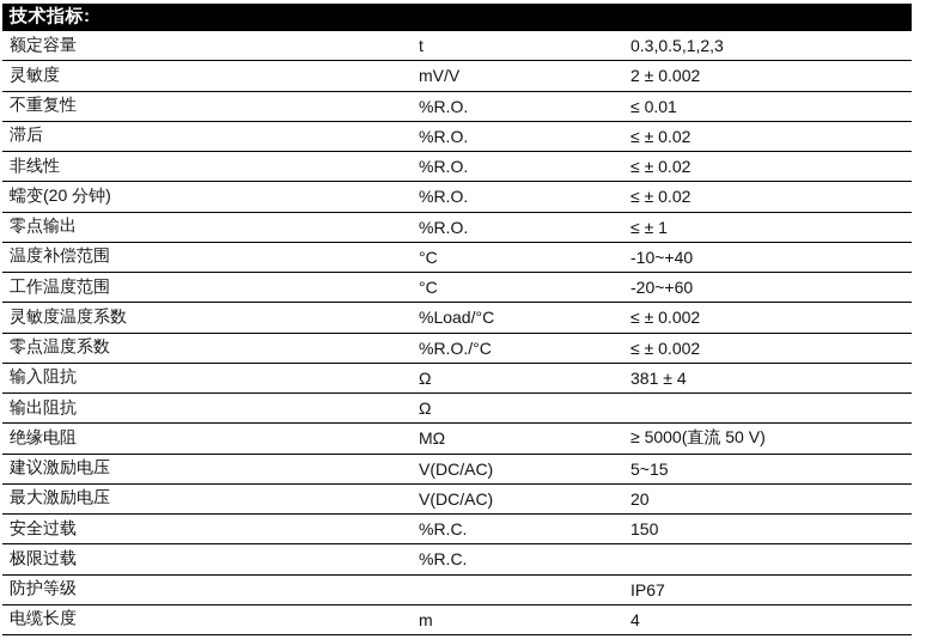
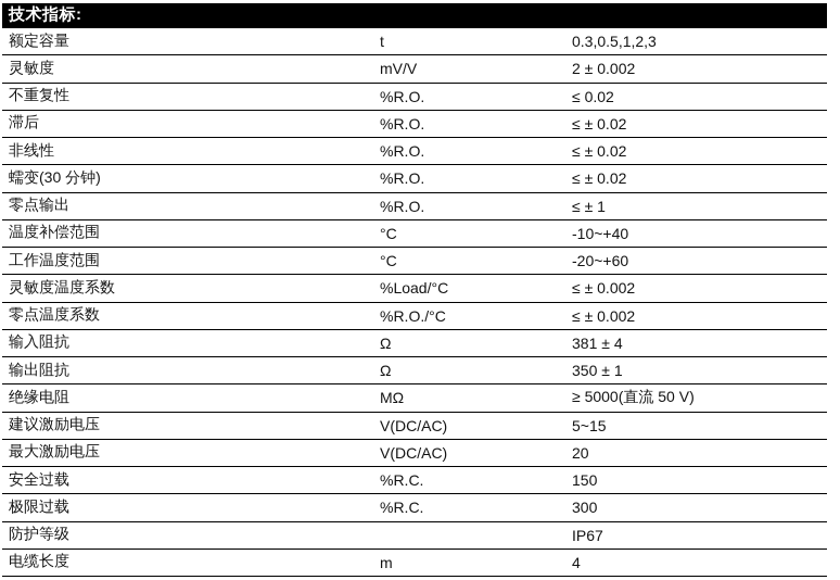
  技术指标:
  额定容量
  t
  0.3,0.5,1,2,3
  灵敏度
  mV/V
  2 ± 0.002
  不重复性
  %R.O.
- ≤ 0.01
+ ≤ 0.02
  滞后
  %R.O.
  ≤ ± 0.02
  非线性
  %R.O.
  ≤ ± 0.02
- 蠕变(20 分钟)
+ 蠕变(30 分钟)
  %R.O.
  ≤ ± 0.02
  零点输出
  %R.O.
  ≤ ± 1
  温度补偿范围
  °C
  -10~+40
  工作温度范围
  °C
  -20~+60
  灵敏度温度系数
  %Load/°C
  ≤ ± 0.002
  零点温度系数
  %R.O./°C
  ≤ ± 0.002
  输入阻抗
  Ω
  381 ± 4
  输出阻抗
  Ω
+ 350 ± 1
  绝缘电阻
  MΩ
  ≥ 5000(直流 50 V)
  建议激励电压
  V(DC/AC)
  5~15
  最大激励电压
  V(DC/AC)
  20
  安全过载
  %R.C.
  150
  极限过载
  %R.C.
+ 300
  防护等级
  IP67
  电缆长度
  m
  4
